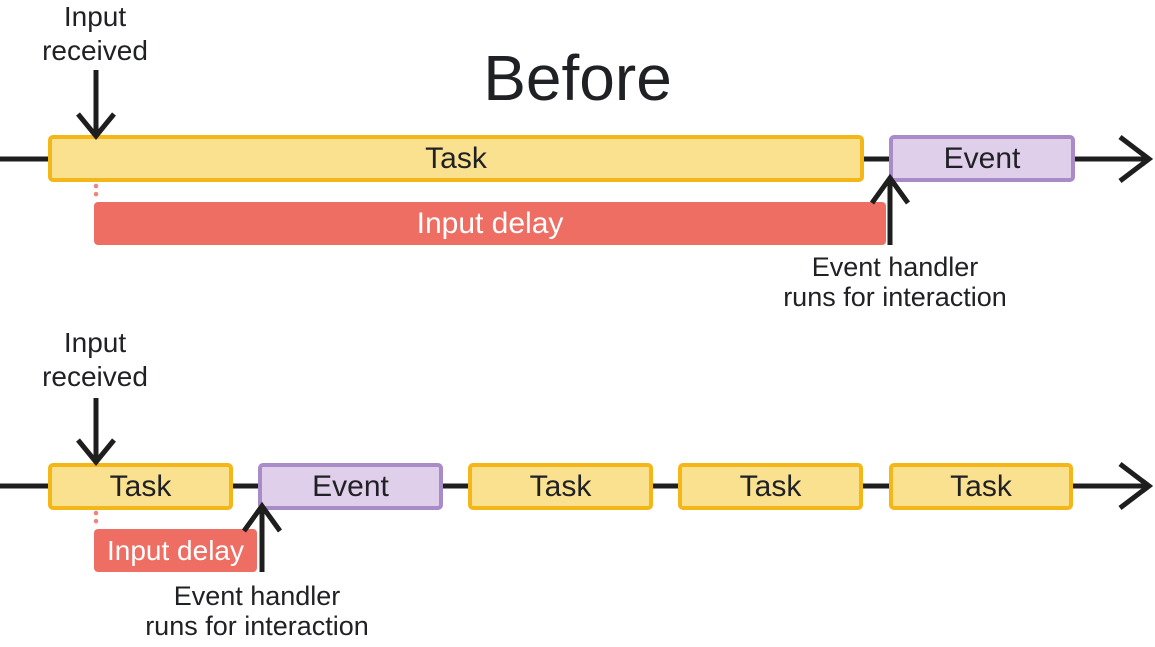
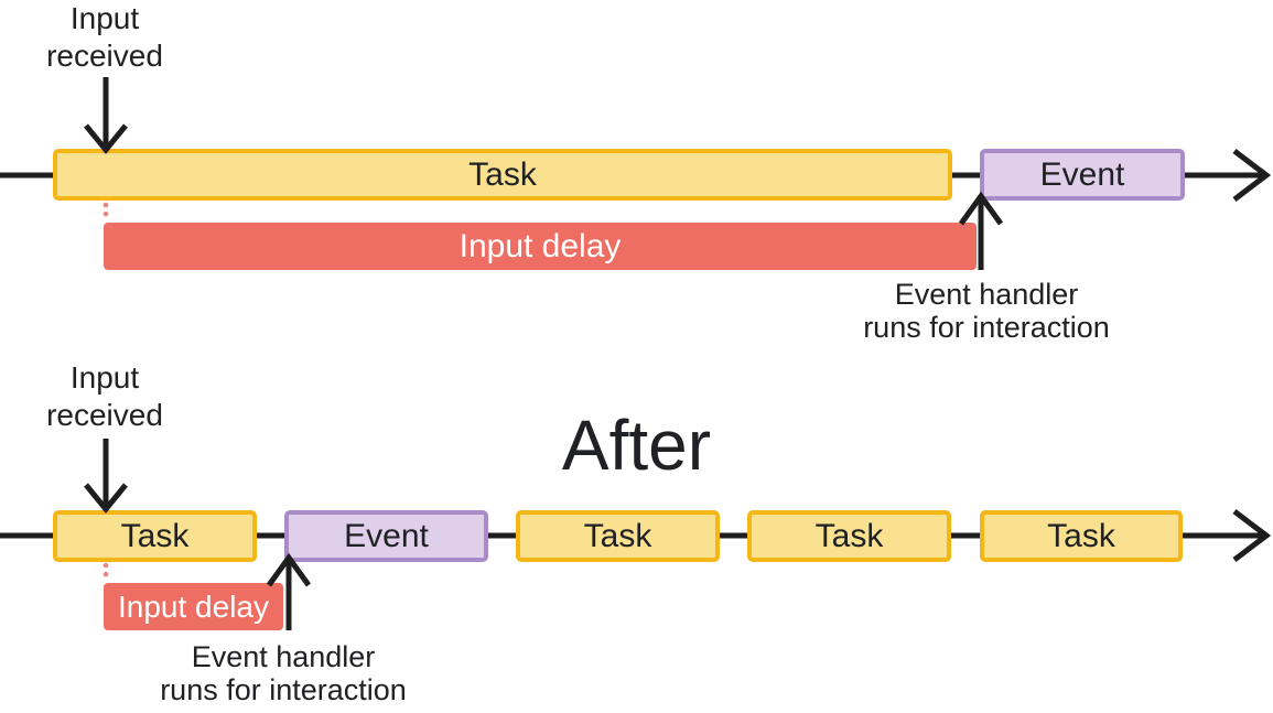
- Before
  Input
  received
  Task
  Event
  Input delay
  Event handler
  runs for interaction
+ After
  Input
  received
  Task
  Event
  Task
  Task
  Task
  Input delay
  Event handler
  runs for interaction
